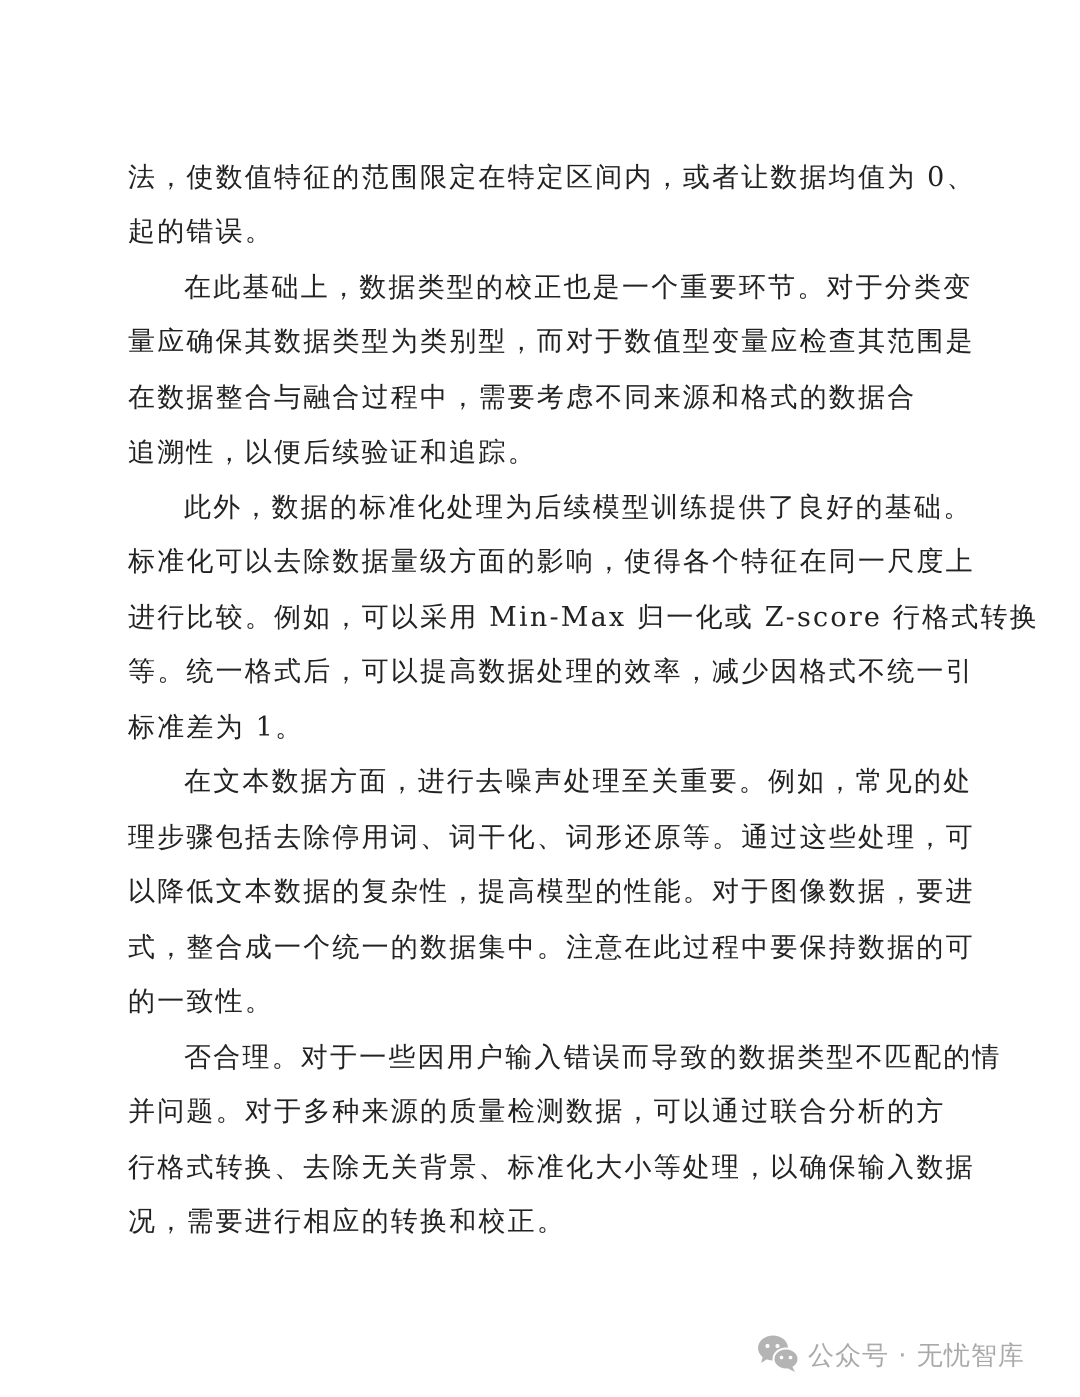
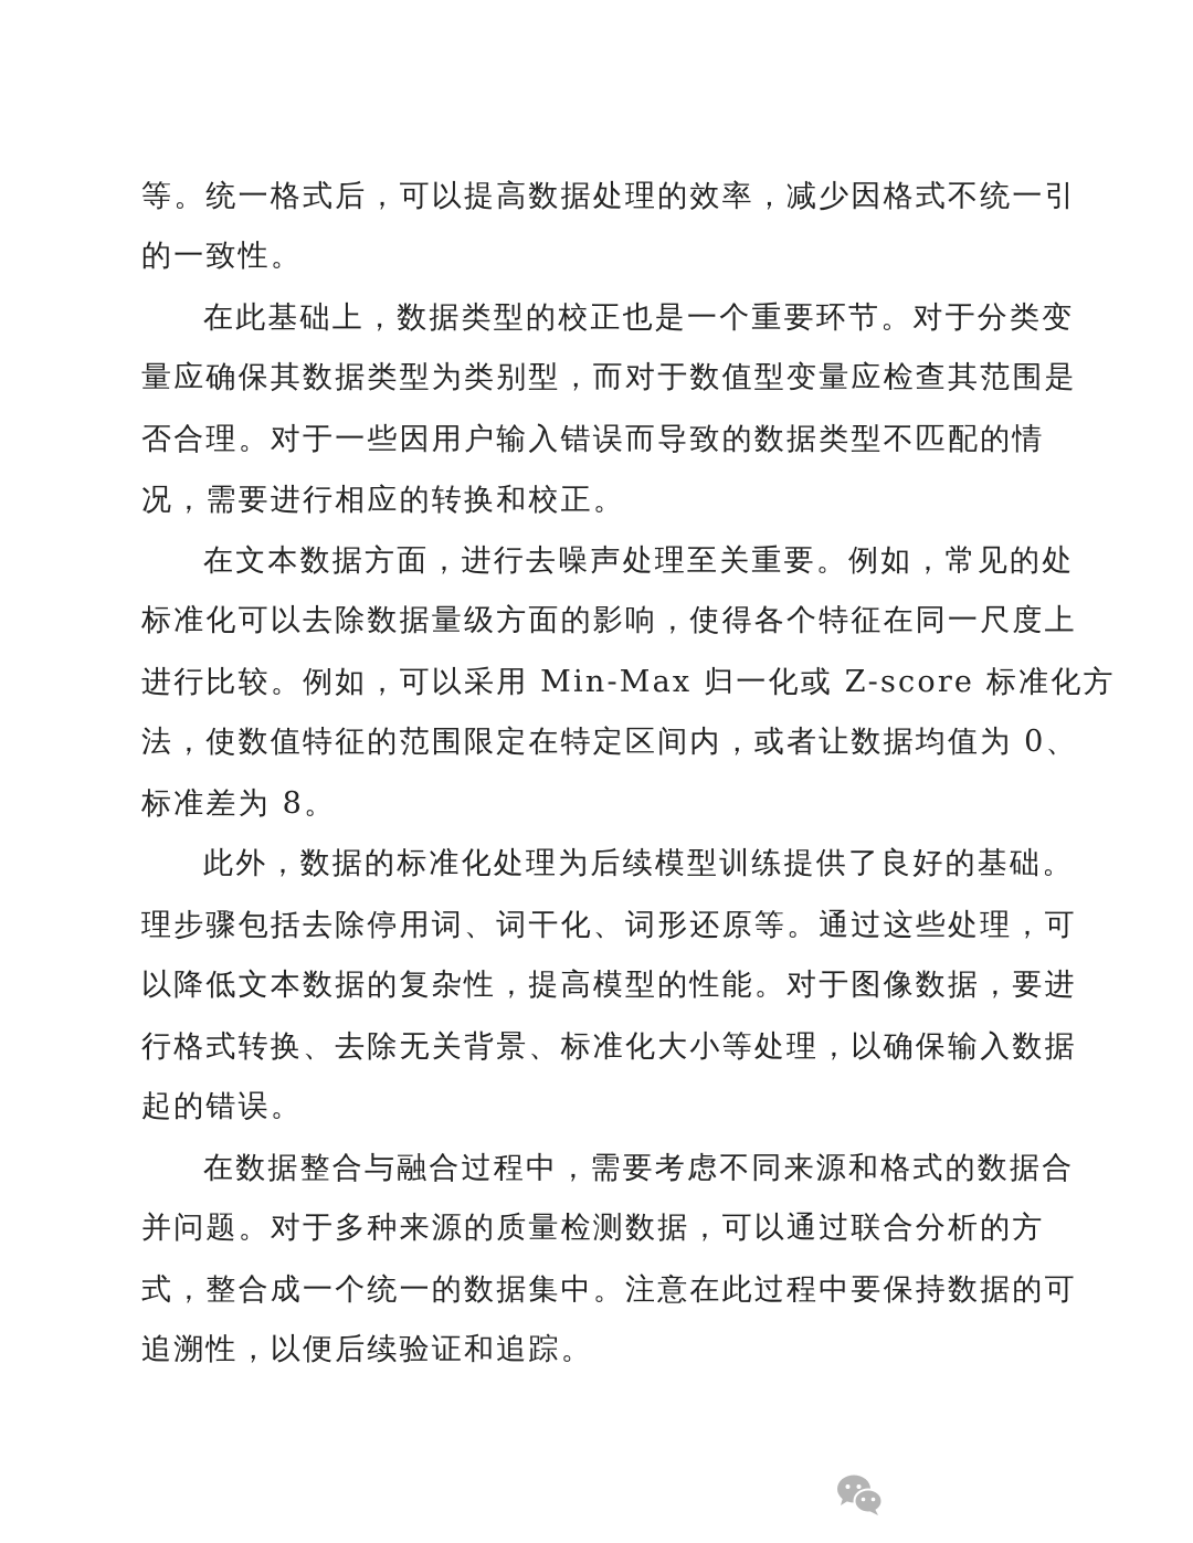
- 法，使数值特征的范围限定在特定区间内，或者让数据均值为 0、
+ 等。统一格式后，可以提高数据处理的效率，减少因格式不统一引
- 起的错误。
+ 的一致性。
  在此基础上，数据类型的校正也是一个重要环节。对于分类变
  量应确保其数据类型为类别型，而对于数值型变量应检查其范围是
- 在数据整合与融合过程中，需要考虑不同来源和格式的数据合
+ 否合理。对于一些因用户输入错误而导致的数据类型不匹配的情
- 追溯性，以便后续验证和追踪。
+ 况，需要进行相应的转换和校正。
- 此外，数据的标准化处理为后续模型训练提供了良好的基础。
+ 在文本数据方面，进行去噪声处理至关重要。例如，常见的处
  标准化可以去除数据量级方面的影响，使得各个特征在同一尺度上
- 进行比较。例如，可以采用 Min-Max 归一化或 Z-score 行格式转换
+ 进行比较。例如，可以采用 Min-Max 归一化或 Z-score 标准化方
- 等。统一格式后，可以提高数据处理的效率，减少因格式不统一引
+ 法，使数值特征的范围限定在特定区间内，或者让数据均值为 0、
- 标准差为 1。
+ 标准差为 8。
- 在文本数据方面，进行去噪声处理至关重要。例如，常见的处
+ 此外，数据的标准化处理为后续模型训练提供了良好的基础。
  理步骤包括去除停用词、词干化、词形还原等。通过这些处理，可
  以降低文本数据的复杂性，提高模型的性能。对于图像数据，要进
- 式，整合成一个统一的数据集中。注意在此过程中要保持数据的可
+ 行格式转换、去除无关背景、标准化大小等处理，以确保输入数据
- 的一致性。
+ 起的错误。
- 否合理。对于一些因用户输入错误而导致的数据类型不匹配的情
+ 在数据整合与融合过程中，需要考虑不同来源和格式的数据合
  并问题。对于多种来源的质量检测数据，可以通过联合分析的方
- 行格式转换、去除无关背景、标准化大小等处理，以确保输入数据
+ 式，整合成一个统一的数据集中。注意在此过程中要保持数据的可
- 况，需要进行相应的转换和校正。
+ 追溯性，以便后续验证和追踪。
- 公众号 · 无忧智库
